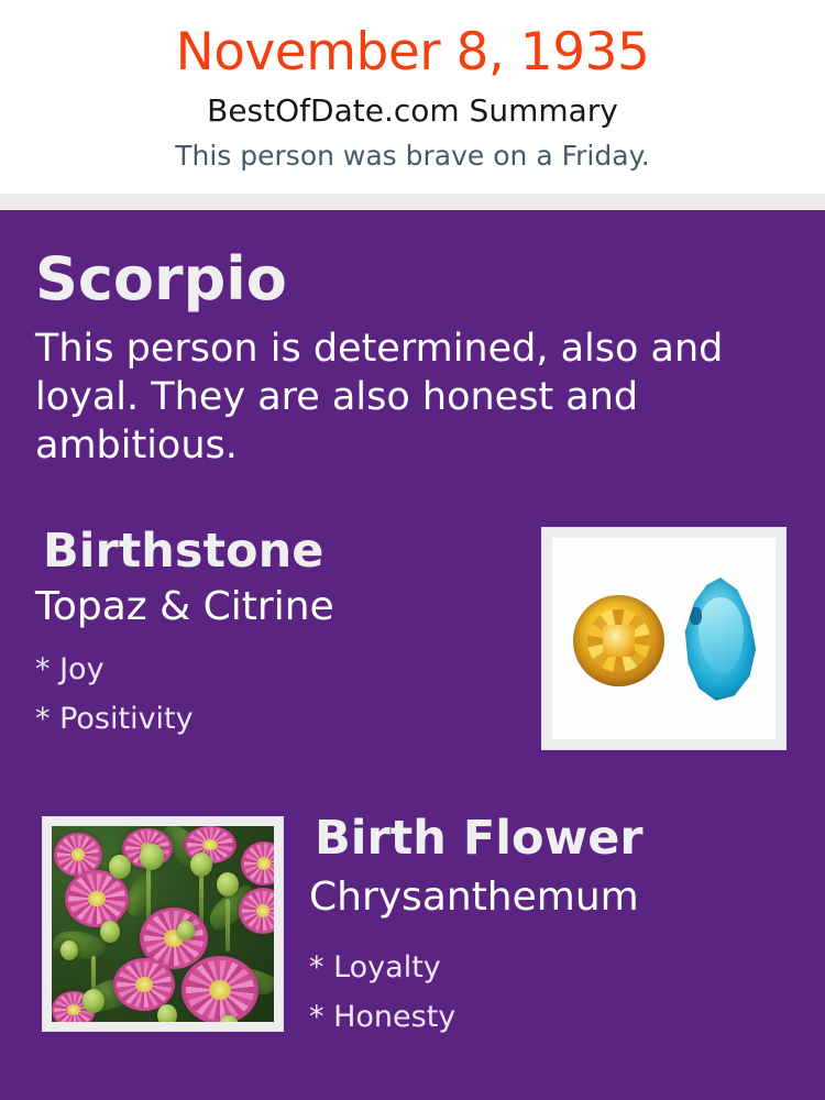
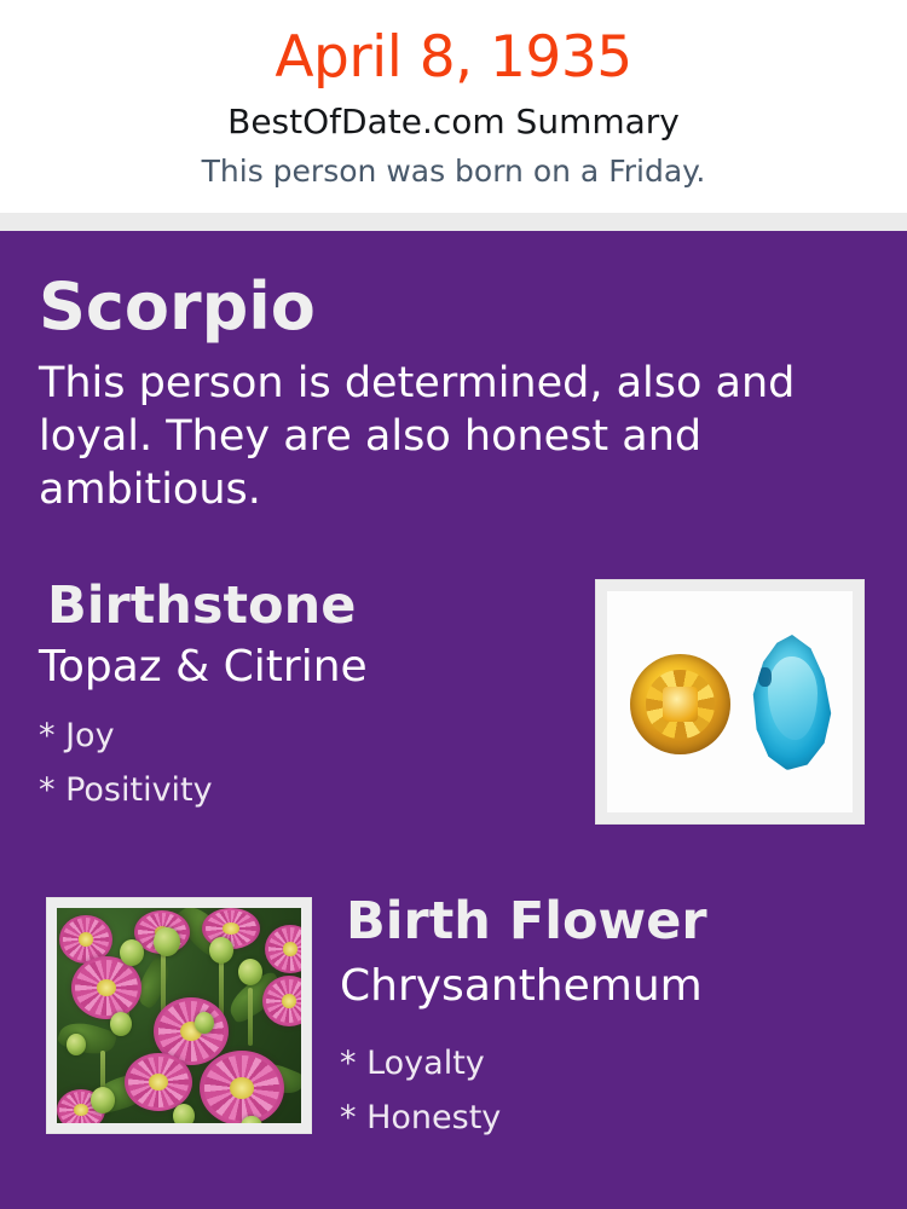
- November 8, 1935
+ April 8, 1935
  BestOfDate.com Summary
- This person was brave on a Friday.
+ This person was born on a Friday.
  Scorpio
  This person is determined, also and loyal. They are also honest and ambitious.
  Birthstone
  Topaz & Citrine
  * Joy
  * Positivity
  Birth Flower
  Chrysanthemum
  * Loyalty
  * Honesty
